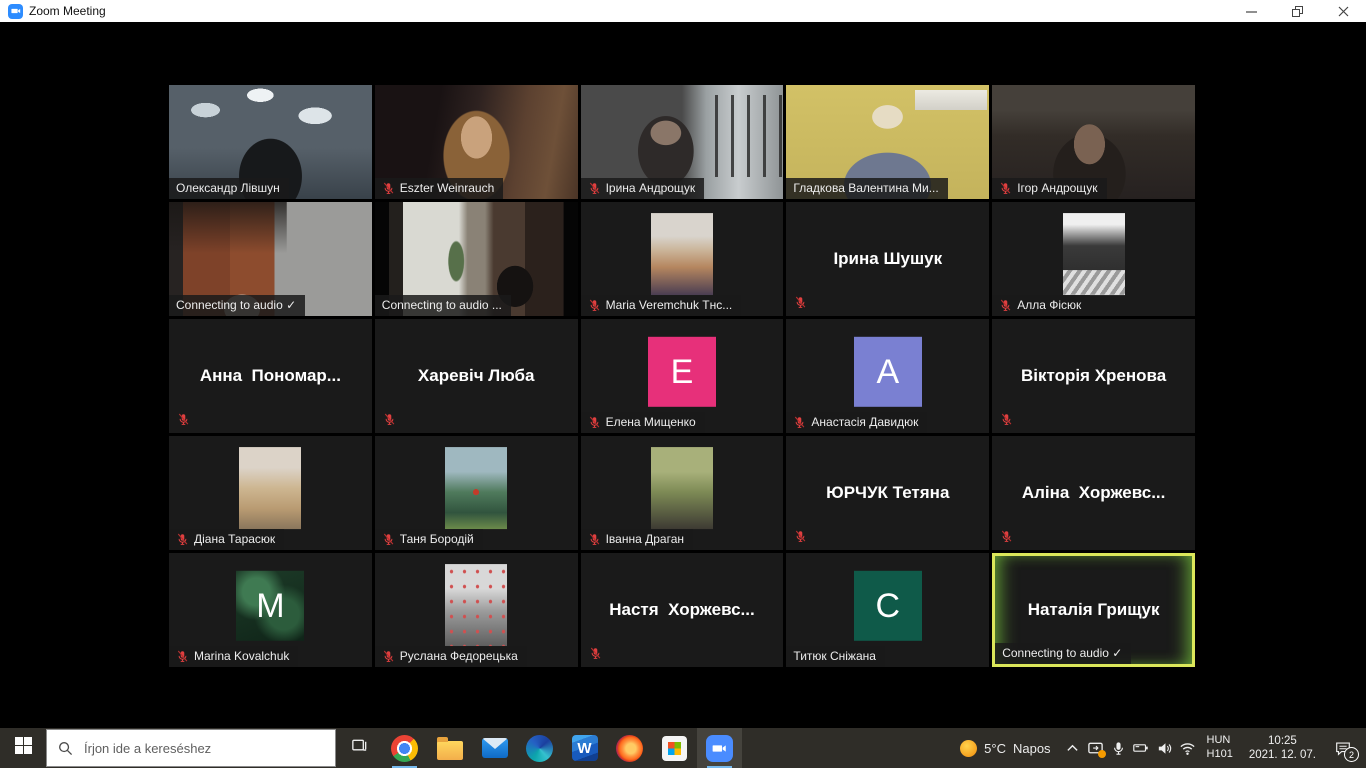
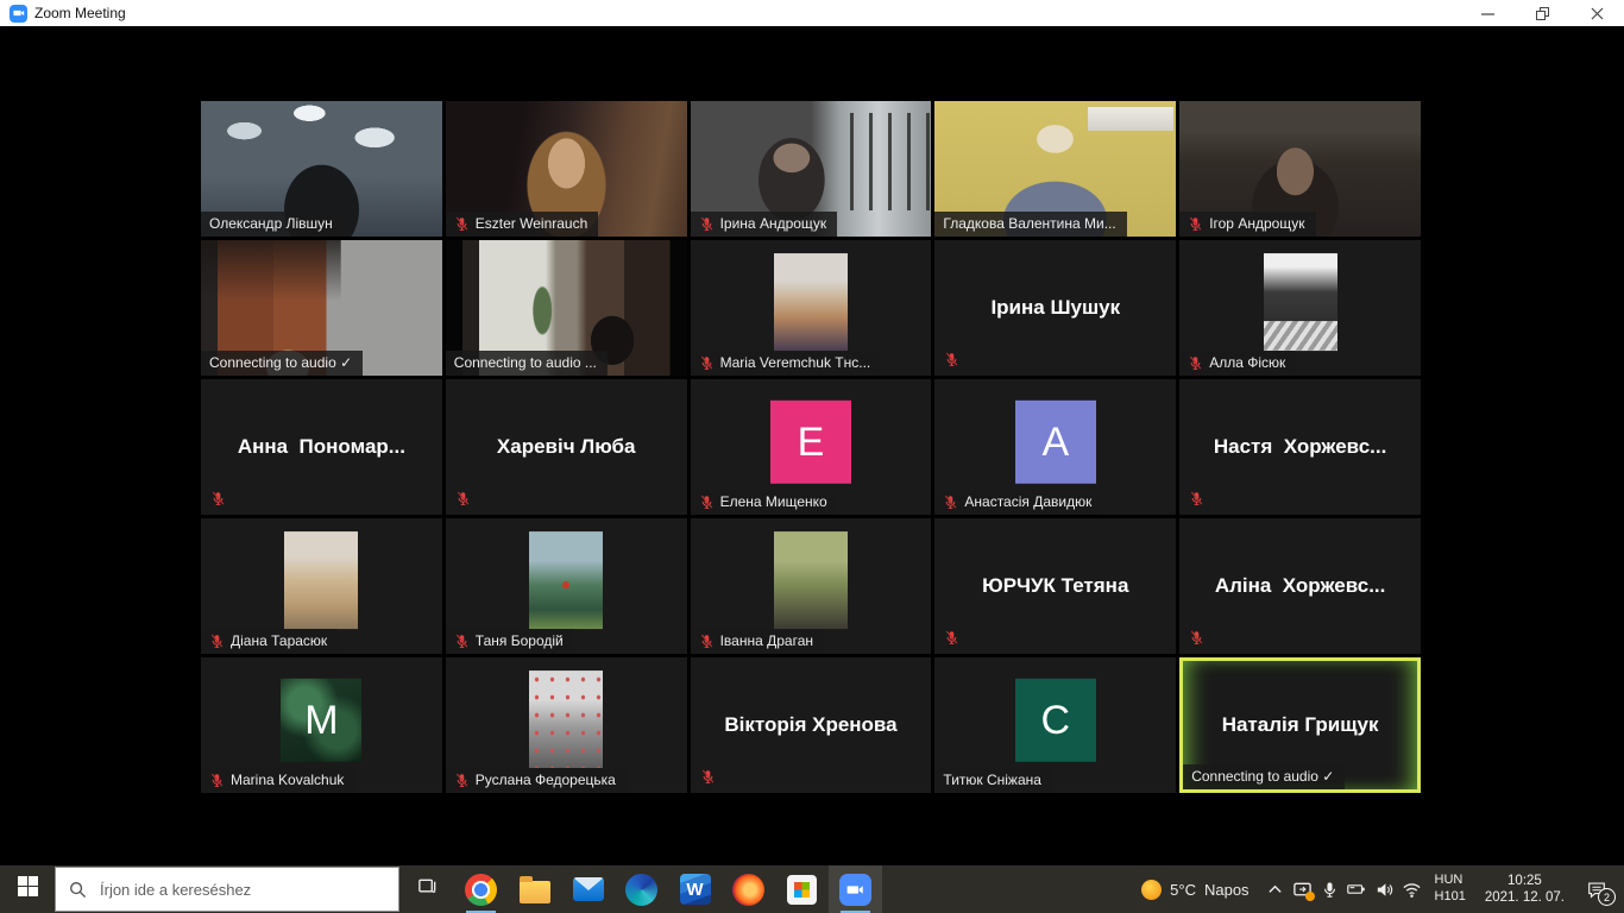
  Zoom Meeting
  Олександр Лівшун
  Eszter Weinrauch
  Ірина Андрощук
  Гладкова Валентина Ми...
  Ігор Андрощук
  Connecting to audio ✓
  Connecting to audio ...
  Maria Veremchuk Тнс...
  Ірина Шушук
  Алла Фісюк
  Анна Пономар...
  Харевіч Люба
  E
  Елена Мищенко
  A
  Анастасія Давидюк
- Вікторія Хренова
+ Настя Хоржевс...
  Діана Тарасюк
  Таня Бородій
  Іванна Драган
  ЮРЧУК Тетяна
  Аліна Хоржевс...
  M
  Marina Kovalchuk
  Руслана Федорецька
- Настя Хоржевс...
+ Вікторія Хренова
  C
  Титюк Сніжана
  Наталія Грищук
  Connecting to audio ✓
  Írjon ide a kereséshez
  W
  5°C
  Napos
  HUN
  H101
  10:25
  2021. 12. 07.
  2
